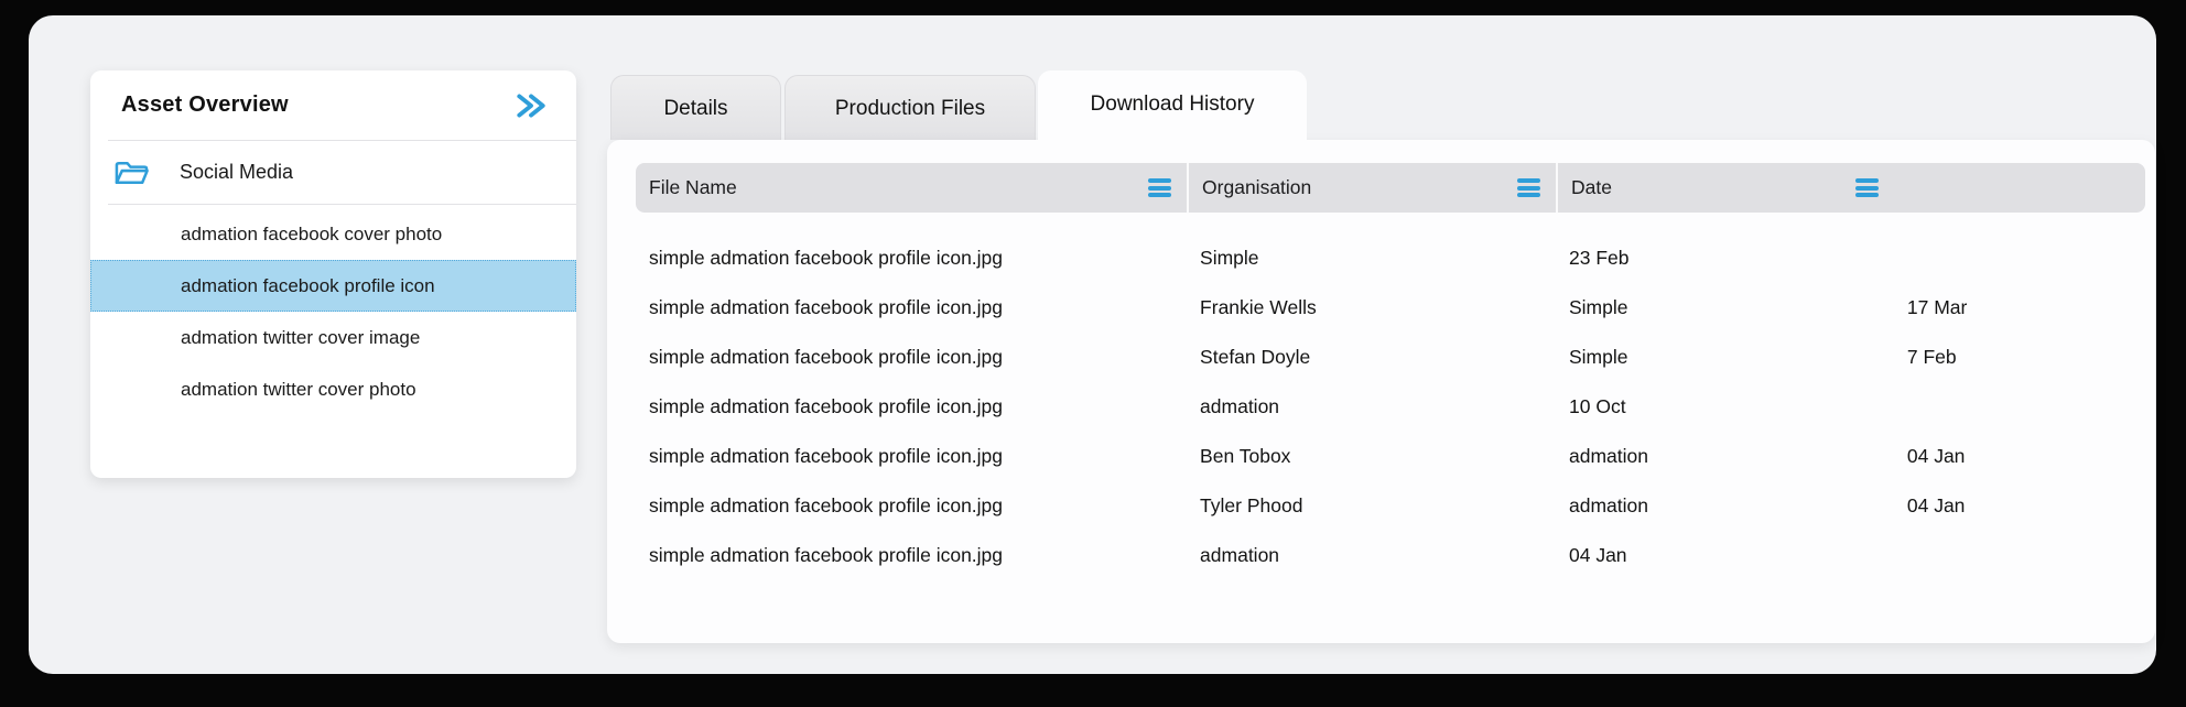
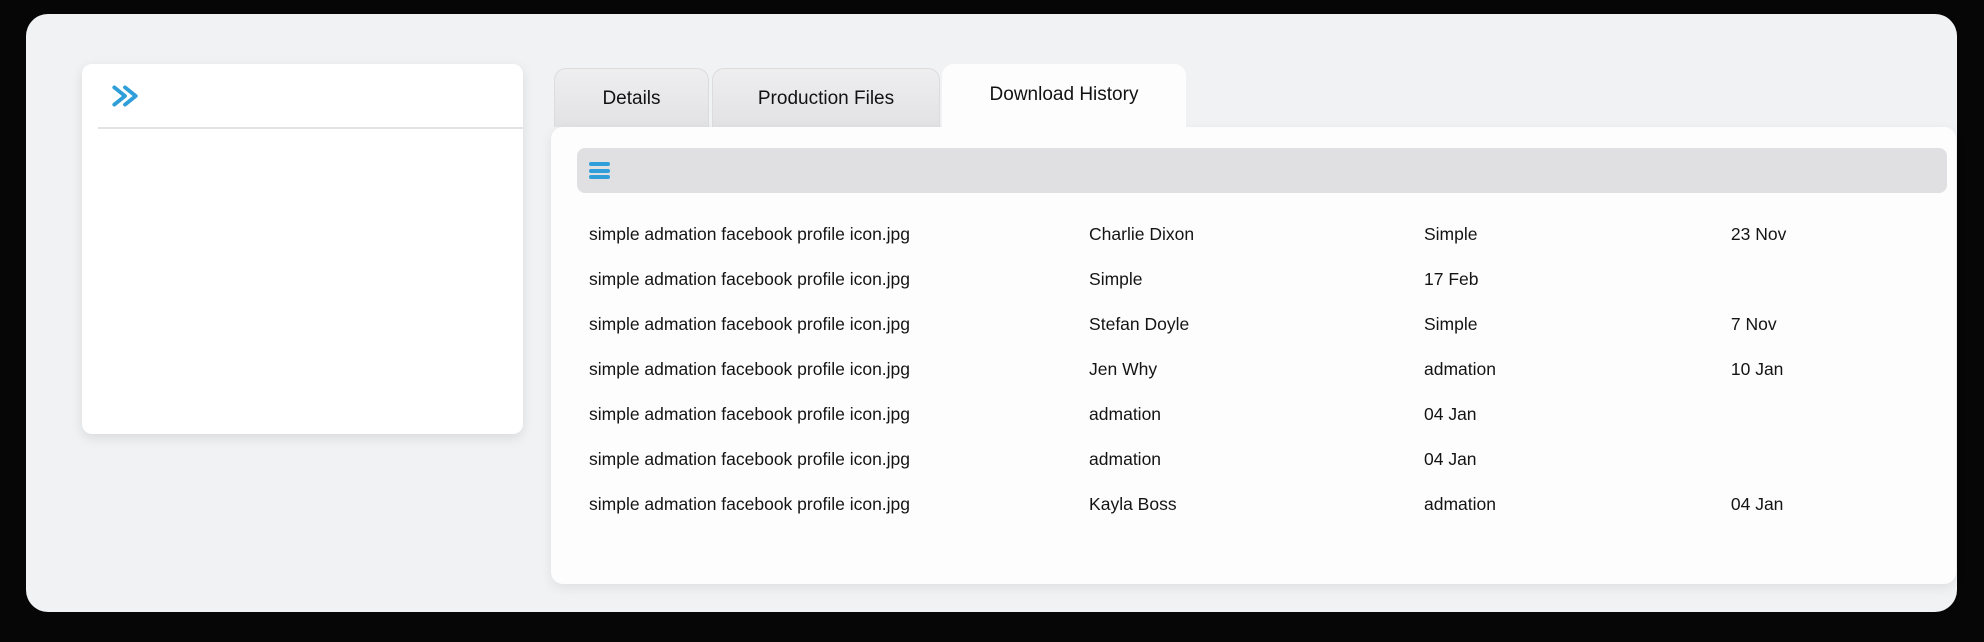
- Asset Overview
- Social Media
- admation facebook cover photo
- admation facebook profile icon
- admation twitter cover image
- admation twitter cover photo
  Details
  Production Files
  Download History
- File Name
- Organisation
- Date
  simple admation facebook profile icon.jpg
+ Charlie Dixon
  Simple
- 23 Feb
+ 23 Nov
  simple admation facebook profile icon.jpg
- Frankie Wells
  Simple
- 17 Mar
+ 17 Feb
  simple admation facebook profile icon.jpg
  Stefan Doyle
  Simple
- 7 Feb
+ 7 Nov
  simple admation facebook profile icon.jpg
+ Jen Why
  admation
- 10 Oct
+ 10 Jan
  simple admation facebook profile icon.jpg
- Ben Tobox
  admation
  04 Jan
  simple admation facebook profile icon.jpg
- Tyler Phood
  admation
  04 Jan
  simple admation facebook profile icon.jpg
+ Kayla Boss
  admation
  04 Jan
